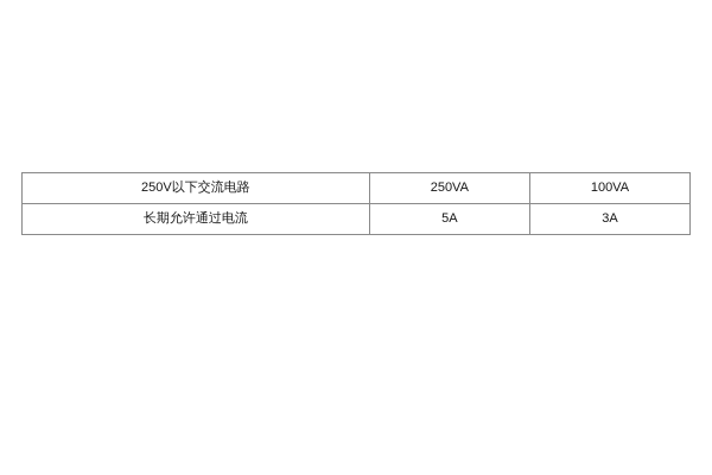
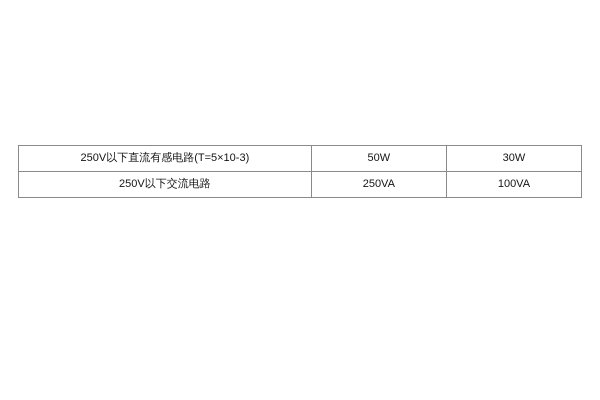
+ 250V以下直流有感电路(T=5×10-3)	50W	30W
  250V以下交流电路	250VA	100VA
- 长期允许通过电流	5A	3A
